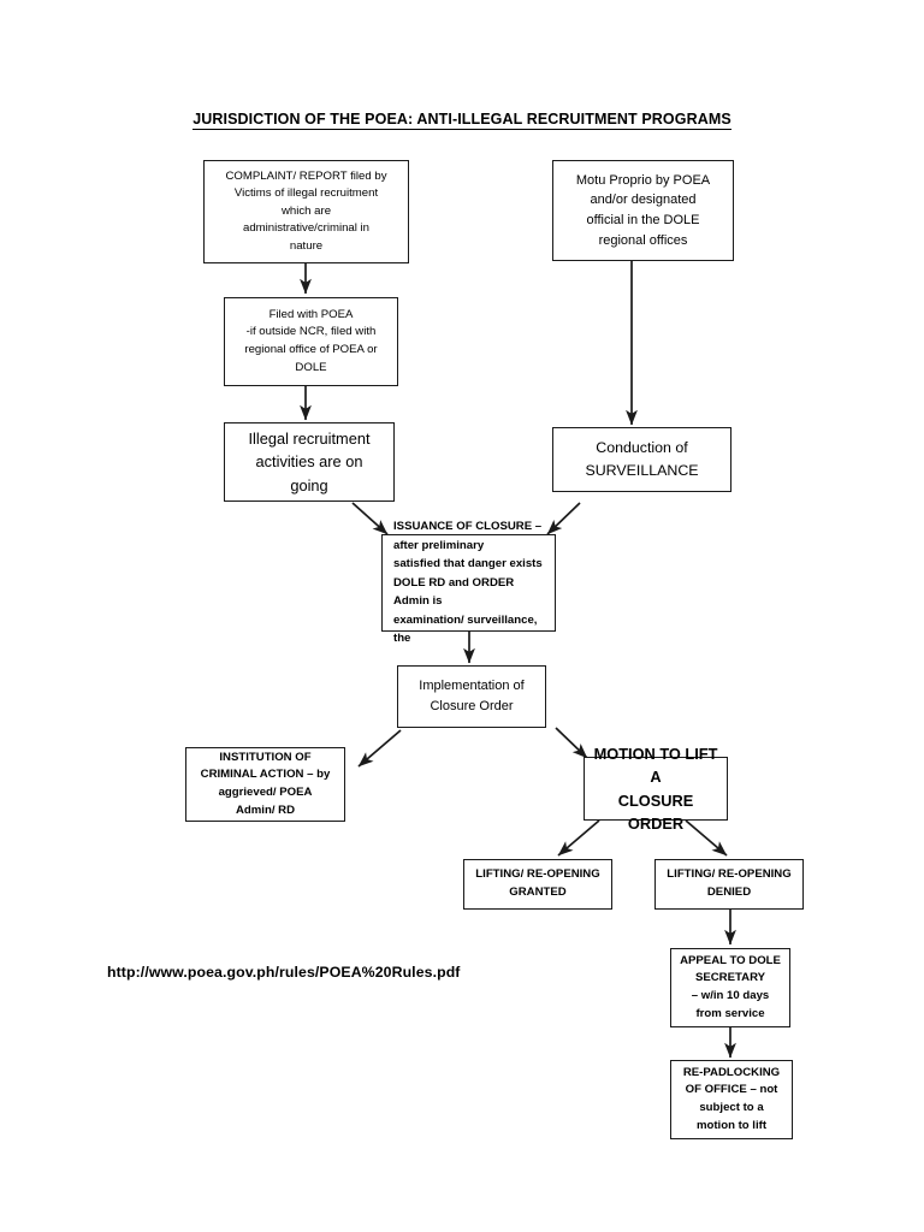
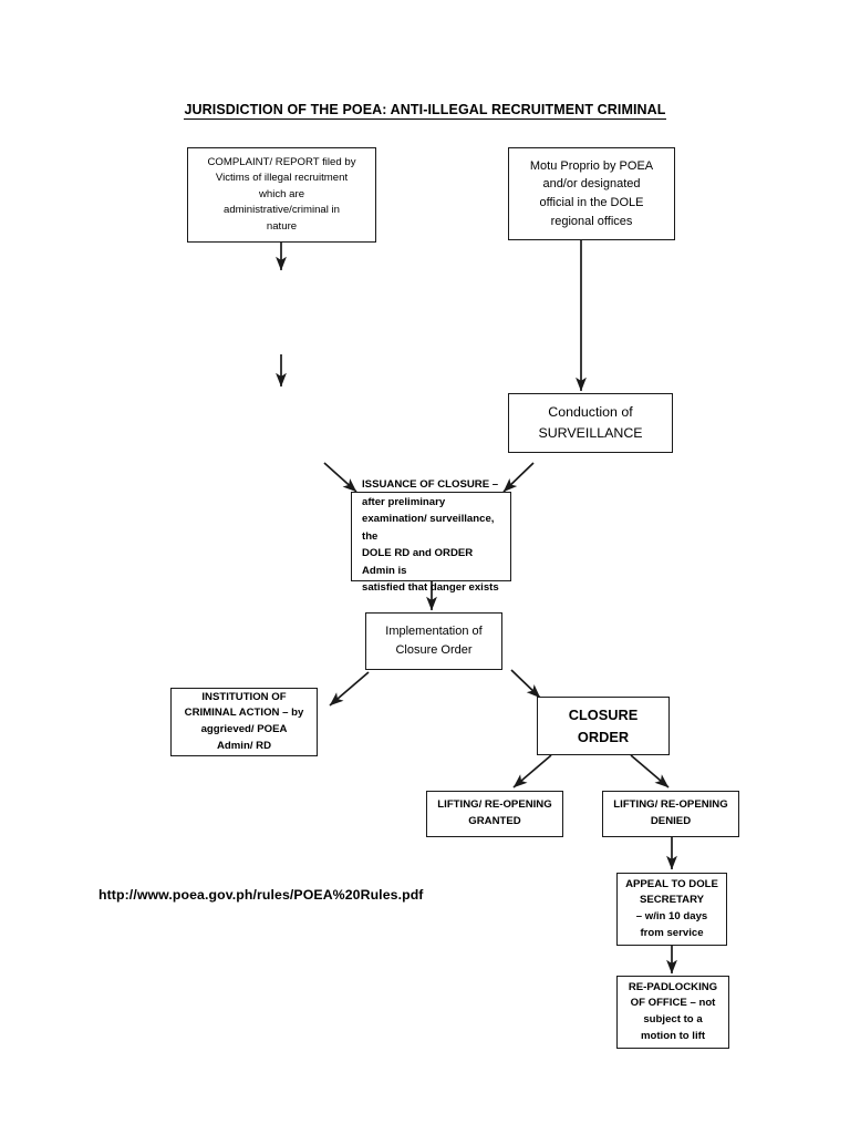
- JURISDICTION OF THE POEA: ANTI-ILLEGAL RECRUITMENT PROGRAMS
+ JURISDICTION OF THE POEA: ANTI-ILLEGAL RECRUITMENT CRIMINAL
  COMPLAINT/ REPORT filed by
  Victims of illegal recruitment
  which are
  administrative/criminal in
  nature
  Motu Proprio by POEA
  and/or designated
  official in the DOLE
  regional offices
- Filed with POEA
- -if outside NCR, filed with
- regional office of POEA or
- DOLE
- Illegal recruitment
- activities are on
- going
  Conduction of
  SURVEILLANCE
  ISSUANCE OF CLOSURE –
  after preliminary
- satisfied that danger exists
+ examination/ surveillance, the
  DOLE RD and ORDER Admin is
- examination/ surveillance, the
+ satisfied that danger exists
  Implementation of
  Closure Order
  INSTITUTION OF
  CRIMINAL ACTION – by
  aggrieved/ POEA
  Admin/ RD
- MOTION TO LIFT A
  CLOSURE ORDER
  LIFTING/ RE-OPENING
  GRANTED
  LIFTING/ RE-OPENING
  DENIED
  APPEAL TO DOLE
  SECRETARY
  – w/in 10 days
  from service
  RE-PADLOCKING
  OF OFFICE – not
  subject to a
  motion to lift
  http://www.poea.gov.ph/rules/POEA%20Rules.pdf
